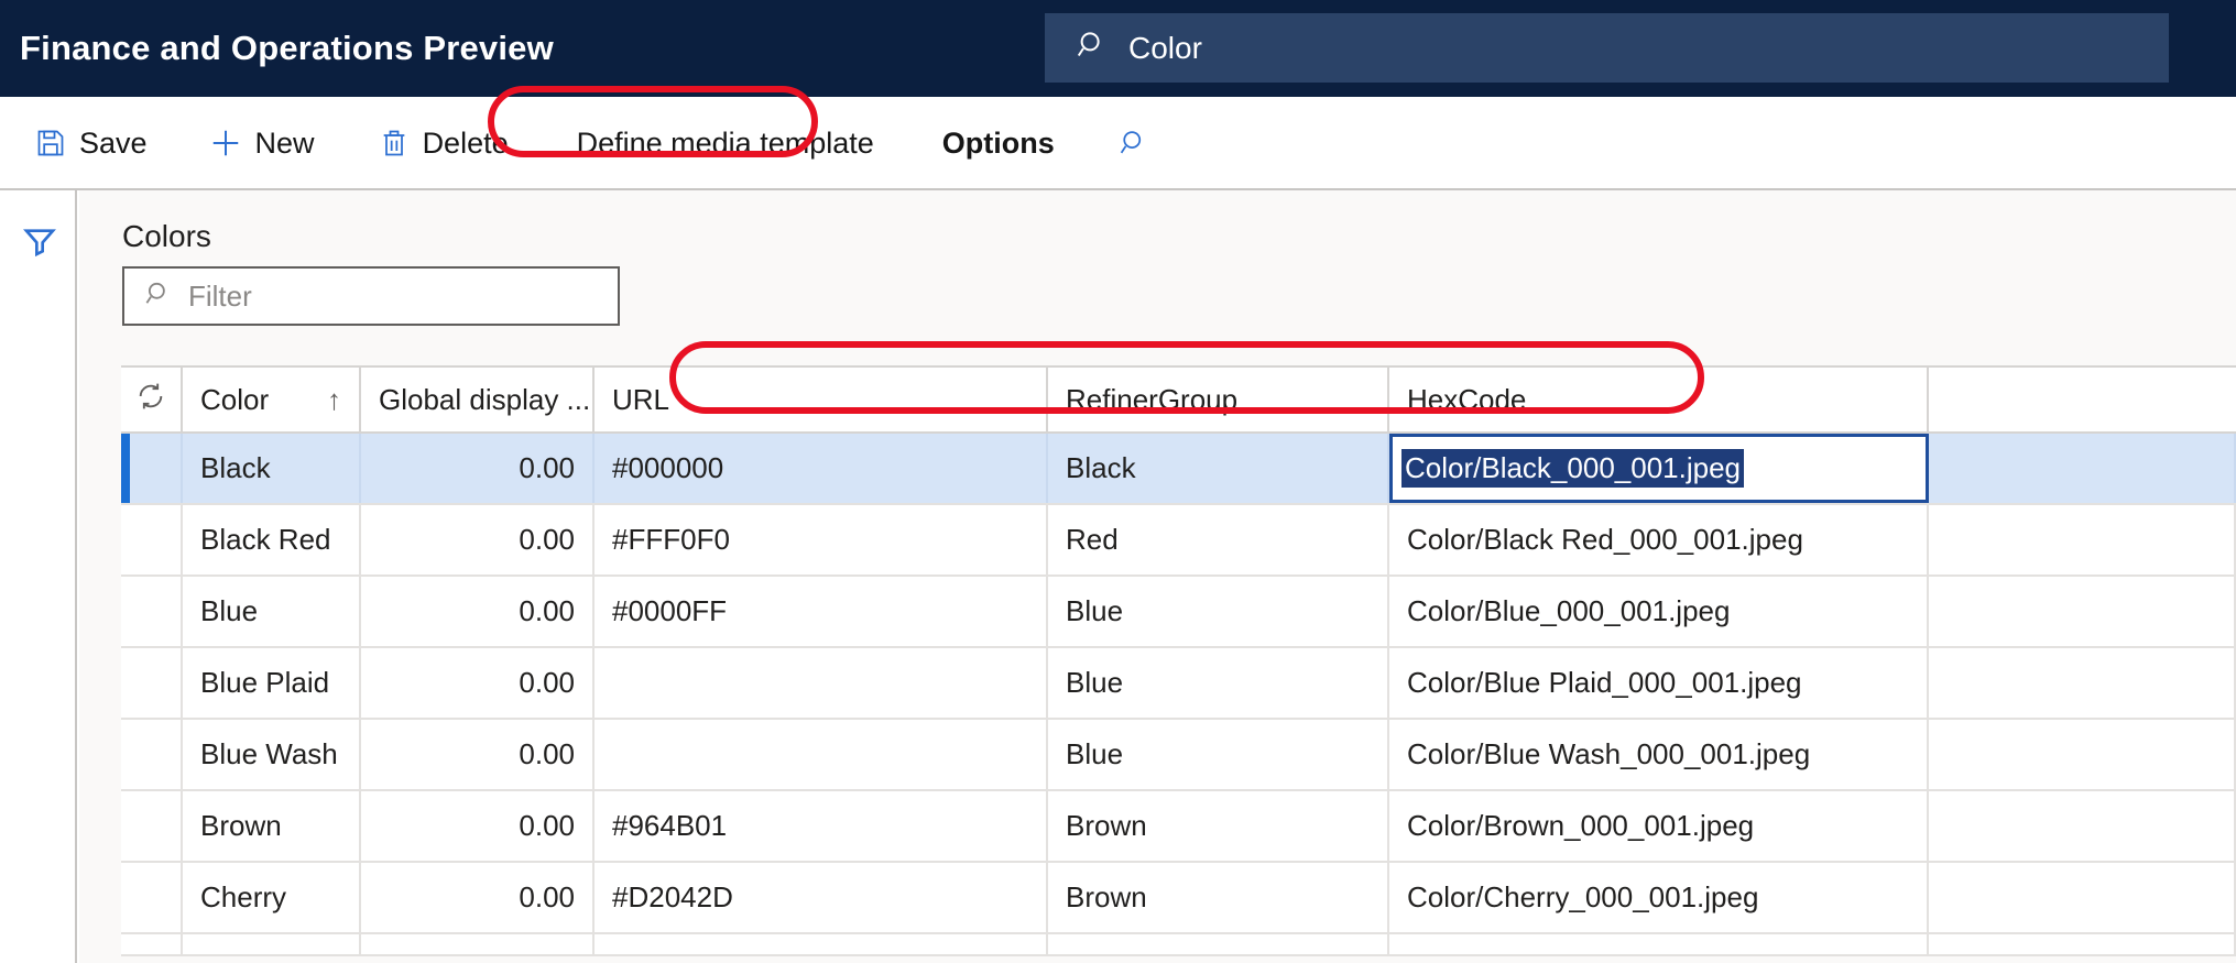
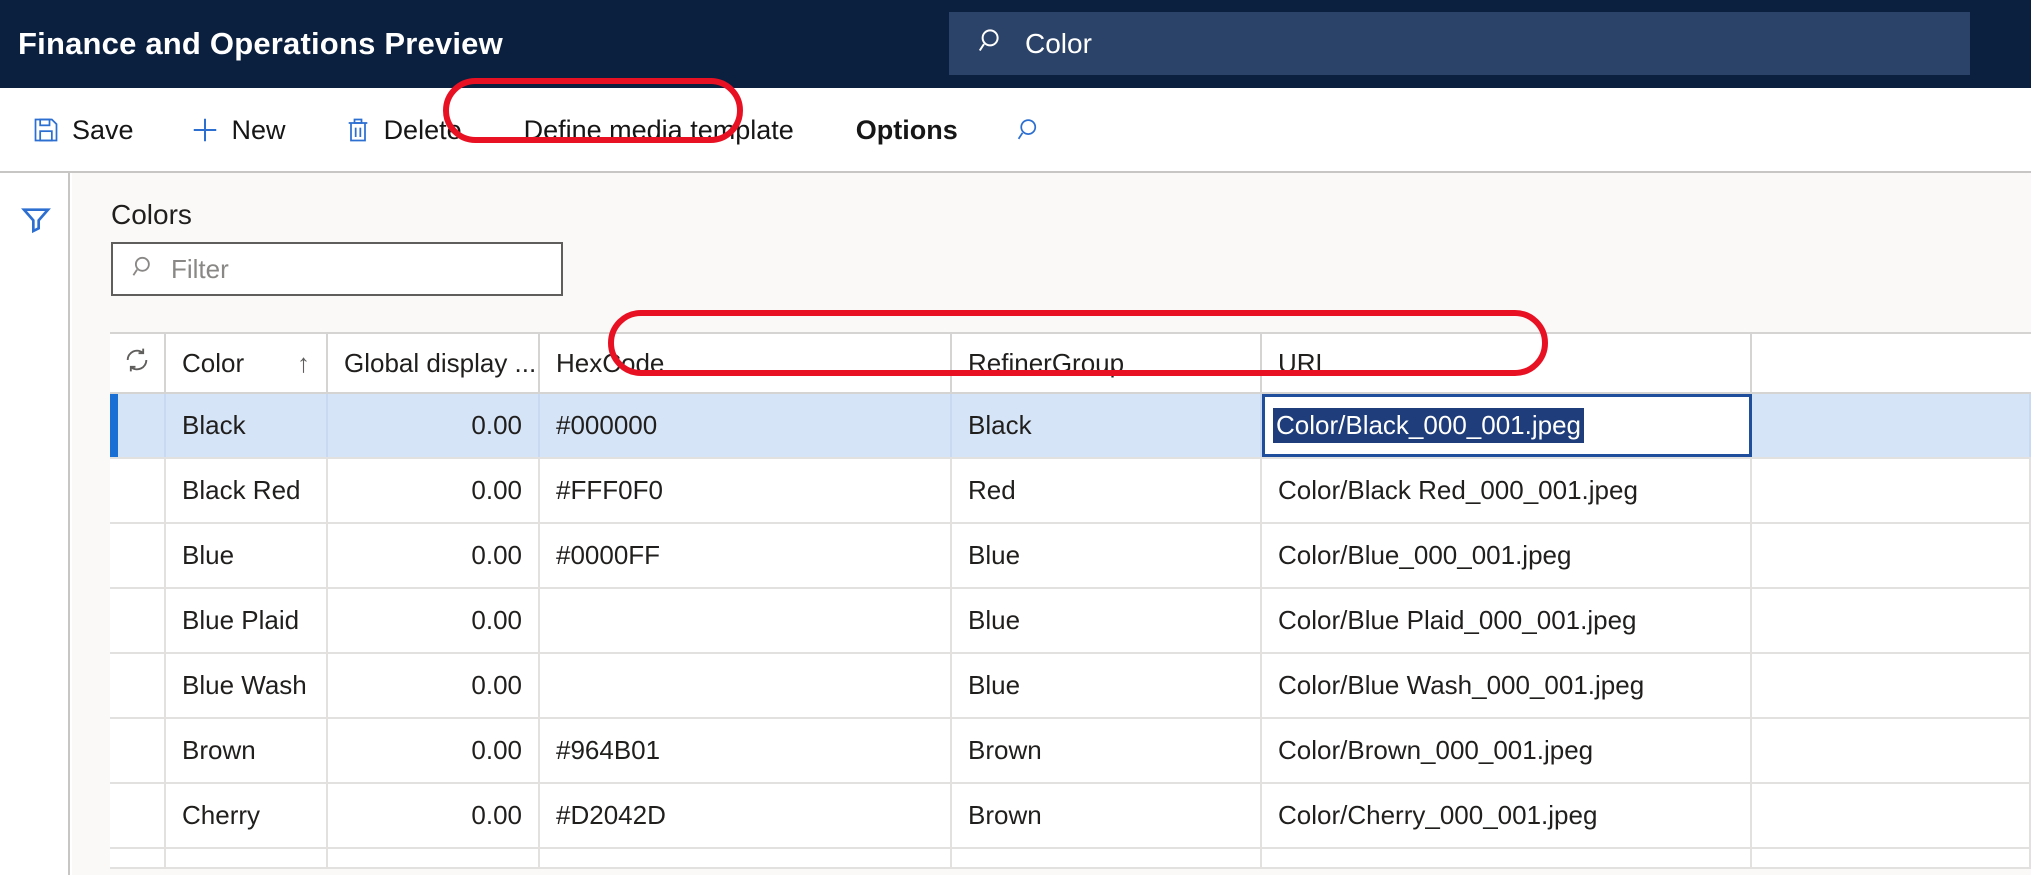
  Finance and Operations Preview
  Color
  Save
  New
  Delete
  Define media template
  Options
  Colors
  Filter
  Color
  ↑
  Global display ...
- URL
+ HexCode
  RefinerGroup
- HexCode
+ URL
  Black
  0.00
  #000000
  Black
  Color/Black_000_001.jpeg
  Black Red
  0.00
  #FFF0F0
  Red
  Color/Black Red_000_001.jpeg
  Blue
  0.00
  #0000FF
  Blue
  Color/Blue_000_001.jpeg
  Blue Plaid
  0.00
  Blue
  Color/Blue Plaid_000_001.jpeg
  Blue Wash
  0.00
  Blue
  Color/Blue Wash_000_001.jpeg
  Brown
  0.00
  #964B01
  Brown
  Color/Brown_000_001.jpeg
  Cherry
  0.00
  #D2042D
  Brown
  Color/Cherry_000_001.jpeg
